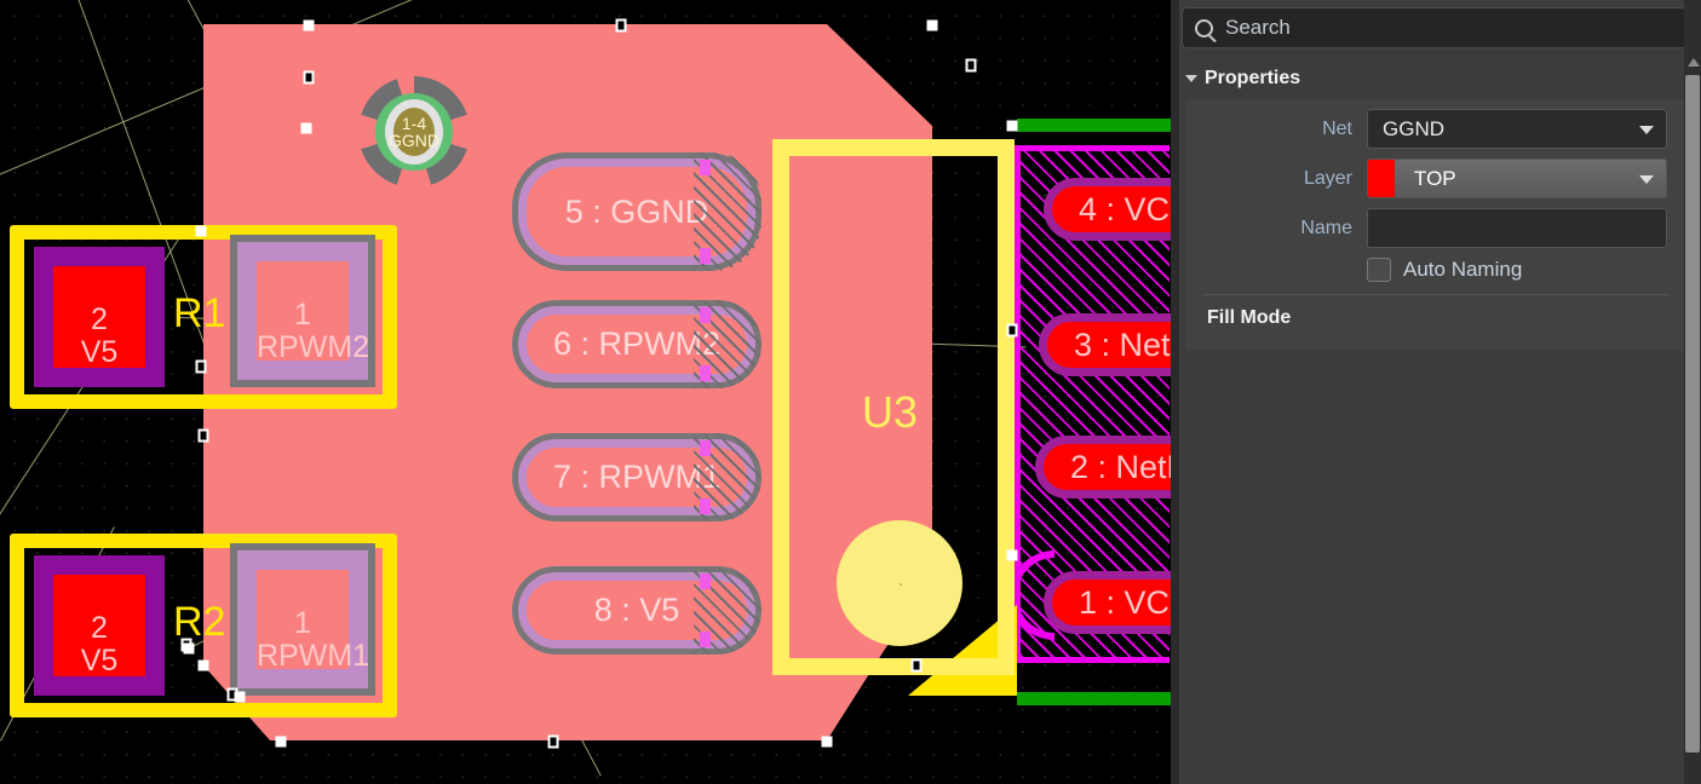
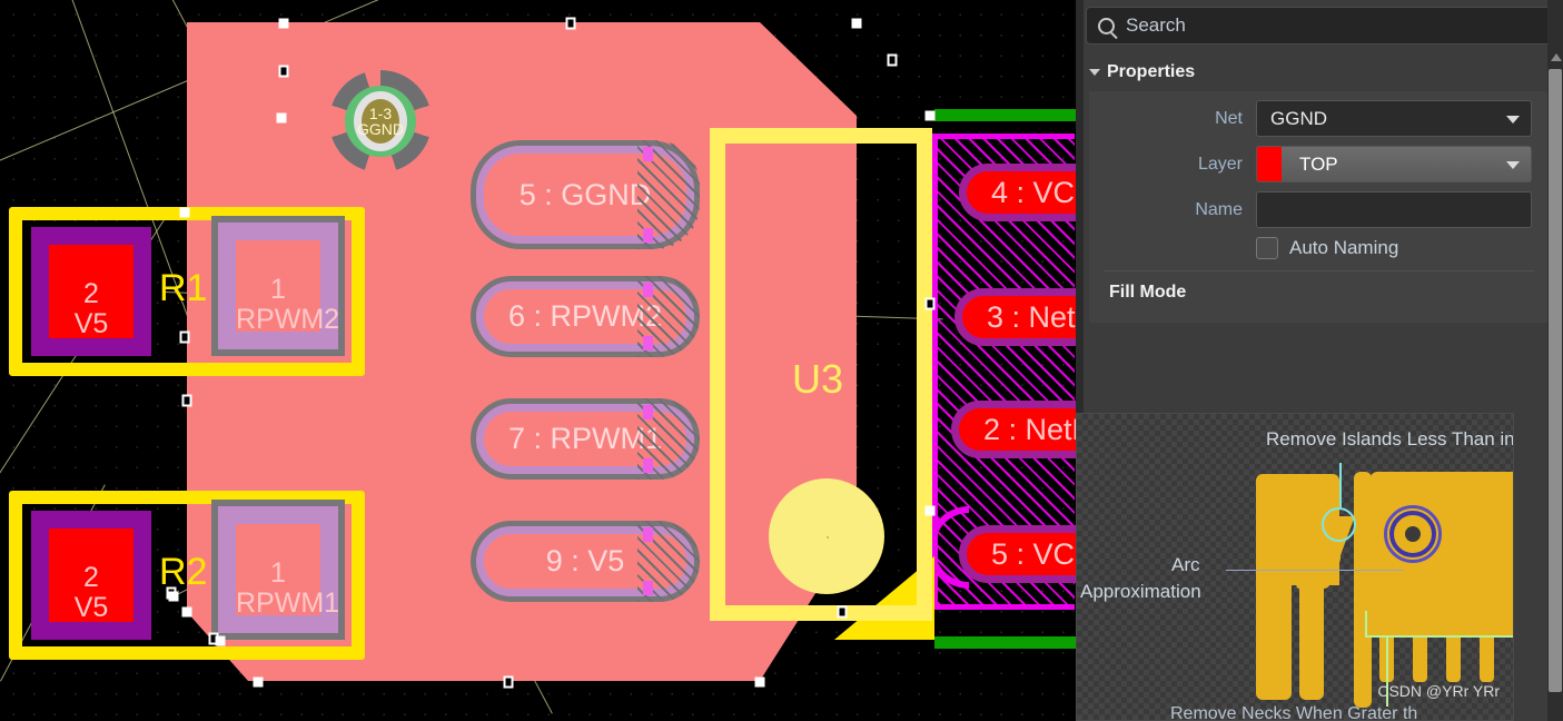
  4 : VC
  3 : Net
  2 : Net
- 1 : VC
+ 5 : VC
  5 : GGN
  6 : RPWM
  7 : RPWM
- 8 : V5
+ 9 : V5
- 1-4
+ 1-3
  GGND
  U3
  2
  V5
  1
  RPWM2
  R1
  2
  V5
  1
  RPWM1
  R2
  Search
  Properties
  Net
  GGND
  Layer
  TOP
  Name
  Auto Naming
  Fill Mode
+ Remove Islands Less Than in
+ Arc
+ Approximation
+ CSDN @YRr YRr
+ Remove Necks When Grater th
